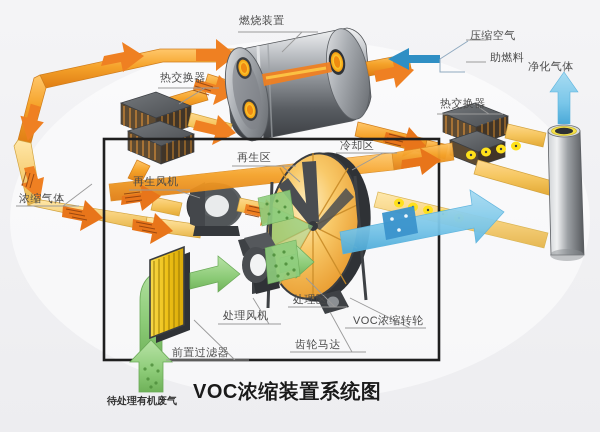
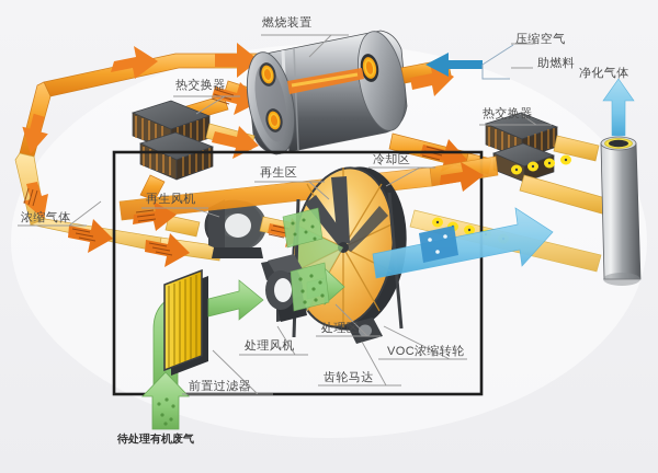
  燃烧装置
  热交换器
  热交换器
  压缩空气
  助燃料
  净化气体
  浓缩气体
  再生风机
  再生区
  冷却区
  处理区
  处理风机
  VOC浓缩转轮
  齿轮马达
  前置过滤器
  待处理有机废气
- VOC浓缩装置系统图
